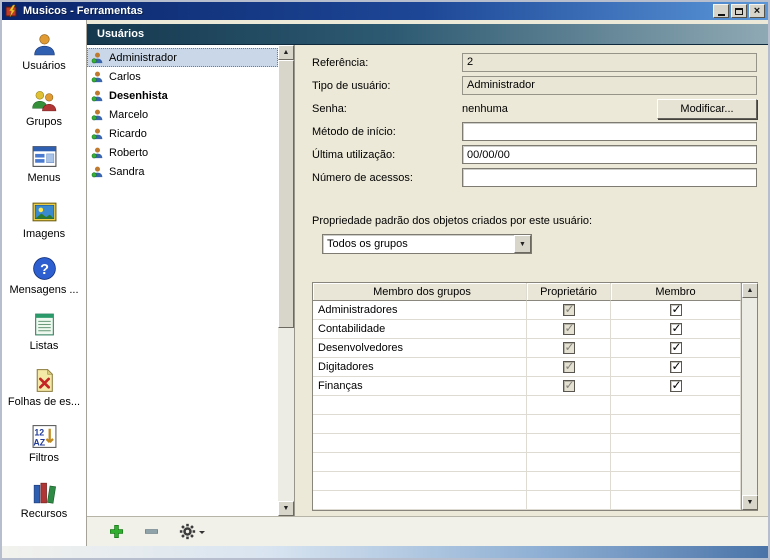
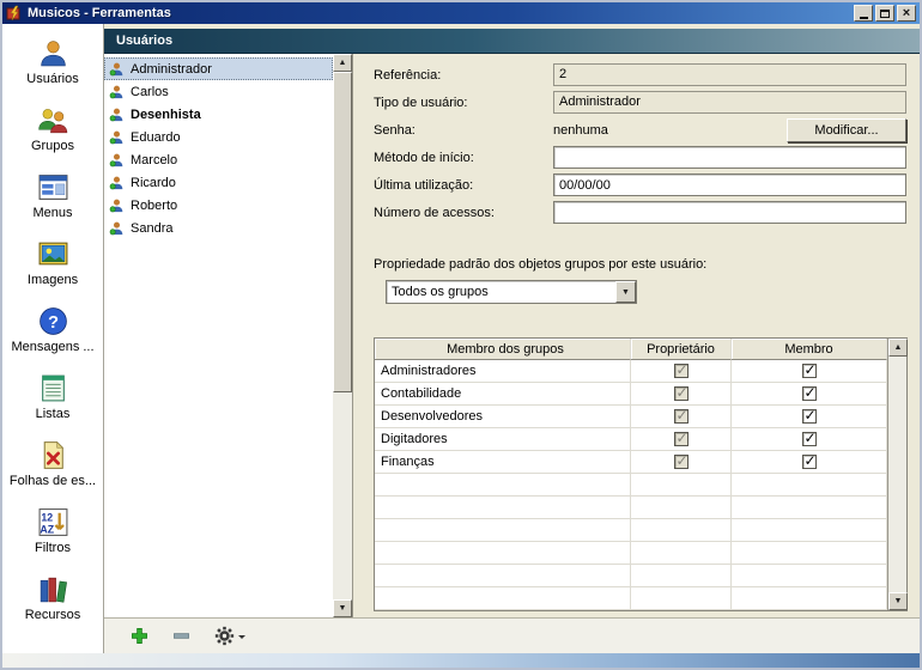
  Musicos - Ferramentas
  Usuários
  Grupos
  Menus
  Imagens
  ?
  Mensagens ...
  Listas
  Folhas de es...
  12
  AZ
  Filtros
  Recursos
  Usuários
  Administrador
  Carlos
  Desenhista
+ Eduardo
  Marcelo
  Ricardo
  Roberto
  Sandra
  Referência:
  2
  Tipo de usuário:
  Administrador
  Senha:
  nenhuma
  Modificar...
  Método de início:
  Última utilização:
  00/00/00
  Número de acessos:
- Propriedade padrão dos objetos criados por este usuário:
+ Propriedade padrão dos objetos grupos por este usuário:
  Todos os grupos
  Membro dos grupos
  Proprietário
  Membro
  Administradores
  Contabilidade
  Desenvolvedores
  Digitadores
  Finanças
